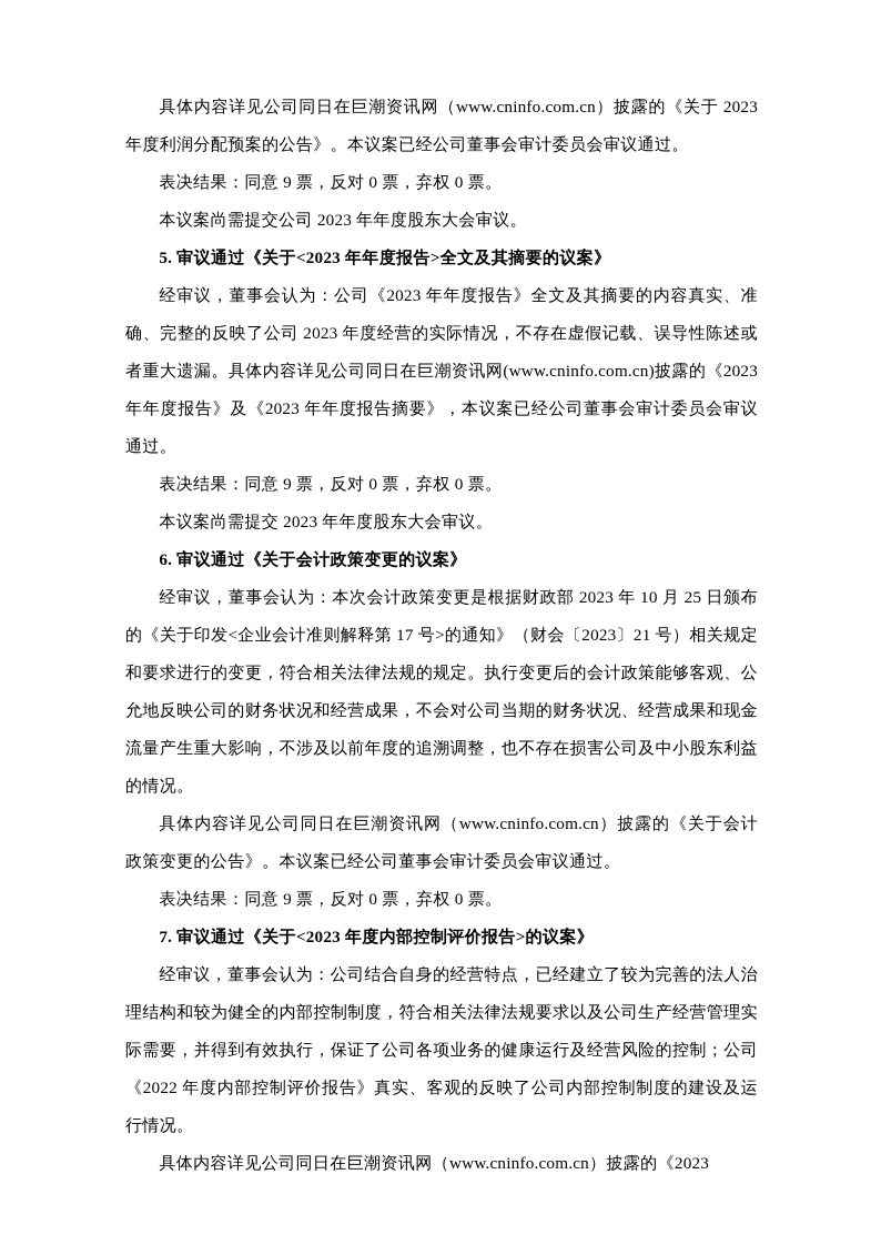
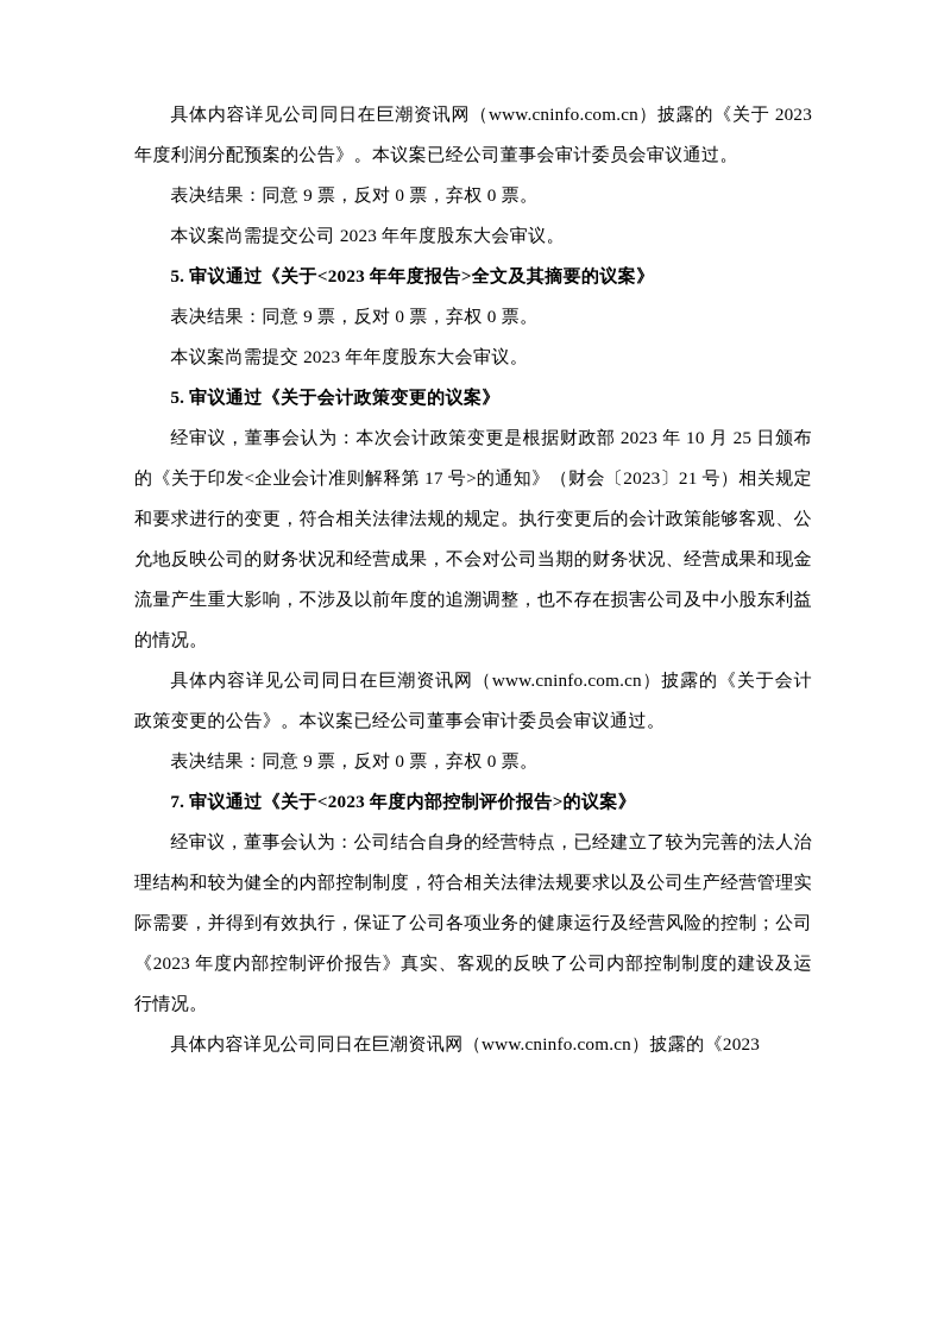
  具体内容详见公司同日在巨潮资讯网（www.cninfo.com.cn）披露的《关于 2023 年度利润分配预案的公告》。本议案已经公司董事会审计委员会审议通过。
  表决结果：同意 9 票，反对 0 票，弃权 0 票。
  本议案尚需提交公司 2023 年年度股东大会审议。
  5. 审议通过《关于<2023 年年度报告>全文及其摘要的议案》
- 经审议，董事会认为：公司《2023 年年度报告》全文及其摘要的内容真实、准确、完整的反映了公司 2023 年度经营的实际情况，不存在虚假记载、误导性陈述或者重大遗漏。具体内容详见公司同日在巨潮资讯网(www.cninfo.com.cn)披露的《2023 年年度报告》及《2023 年年度报告摘要》，本议案已经公司董事会审计委员会审议通过。
  表决结果：同意 9 票，反对 0 票，弃权 0 票。
  本议案尚需提交 2023 年年度股东大会审议。
- 6. 审议通过《关于会计政策变更的议案》
+ 5. 审议通过《关于会计政策变更的议案》
  经审议，董事会认为：本次会计政策变更是根据财政部 2023 年 10 月 25 日颁布的《关于印发<企业会计准则解释第 17 号>的通知》（财会〔2023〕21 号）相关规定和要求进行的变更，符合相关法律法规的规定。执行变更后的会计政策能够客观、公允地反映公司的财务状况和经营成果，不会对公司当期的财务状况、经营成果和现金流量产生重大影响，不涉及以前年度的追溯调整，也不存在损害公司及中小股东利益的情况。
  具体内容详见公司同日在巨潮资讯网（www.cninfo.com.cn）披露的《关于会计政策变更的公告》。本议案已经公司董事会审计委员会审议通过。
  表决结果：同意 9 票，反对 0 票，弃权 0 票。
  7. 审议通过《关于<2023 年度内部控制评价报告>的议案》
- 经审议，董事会认为：公司结合自身的经营特点，已经建立了较为完善的法人治理结构和较为健全的内部控制制度，符合相关法律法规要求以及公司生产经营管理实际需要，并得到有效执行，保证了公司各项业务的健康运行及经营风险的控制；公司《2022 年度内部控制评价报告》真实、客观的反映了公司内部控制制度的建设及运行情况。
+ 经审议，董事会认为：公司结合自身的经营特点，已经建立了较为完善的法人治理结构和较为健全的内部控制制度，符合相关法律法规要求以及公司生产经营管理实际需要，并得到有效执行，保证了公司各项业务的健康运行及经营风险的控制；公司《2023 年度内部控制评价报告》真实、客观的反映了公司内部控制制度的建设及运行情况。
  具体内容详见公司同日在巨潮资讯网（www.cninfo.com.cn）披露的《2023
